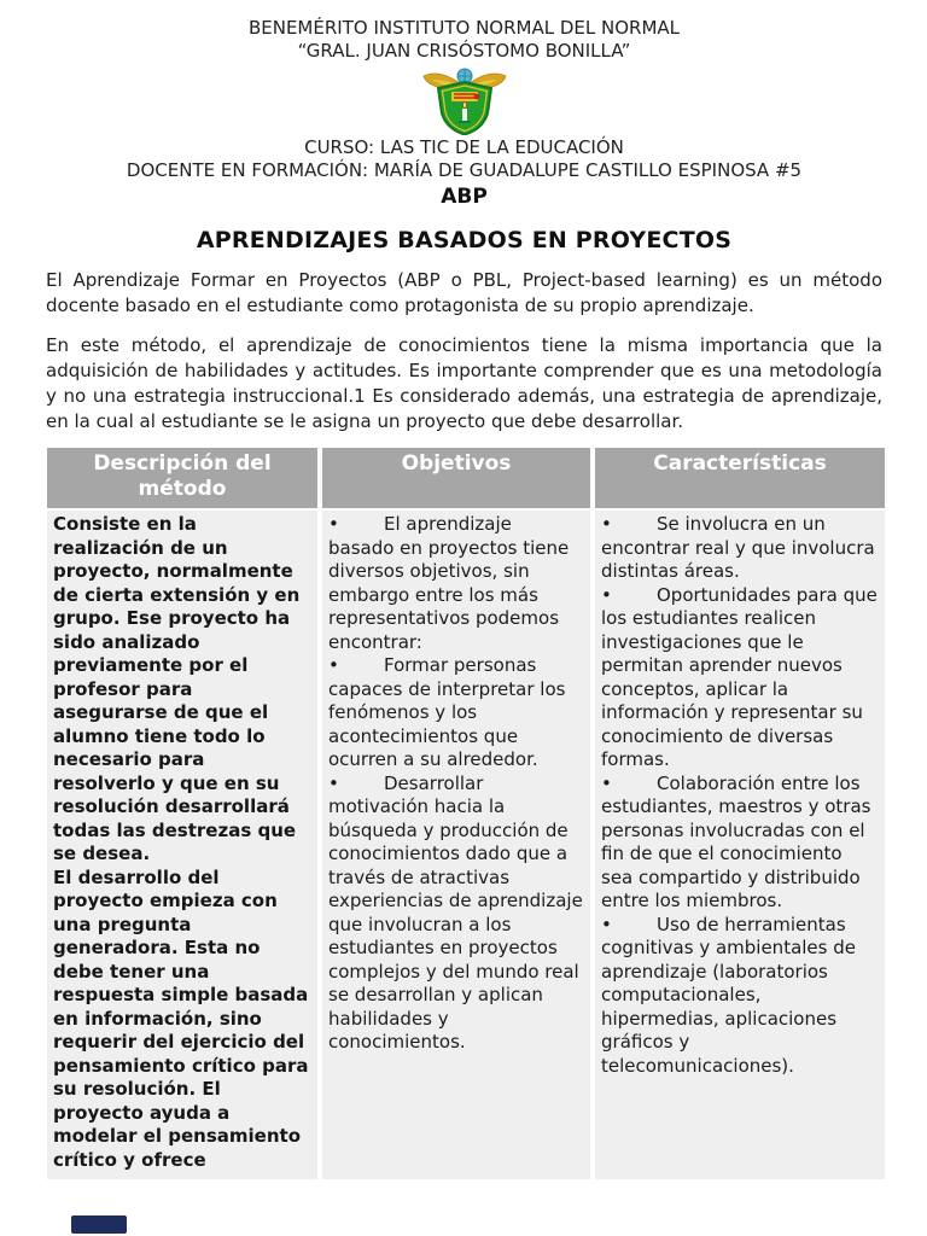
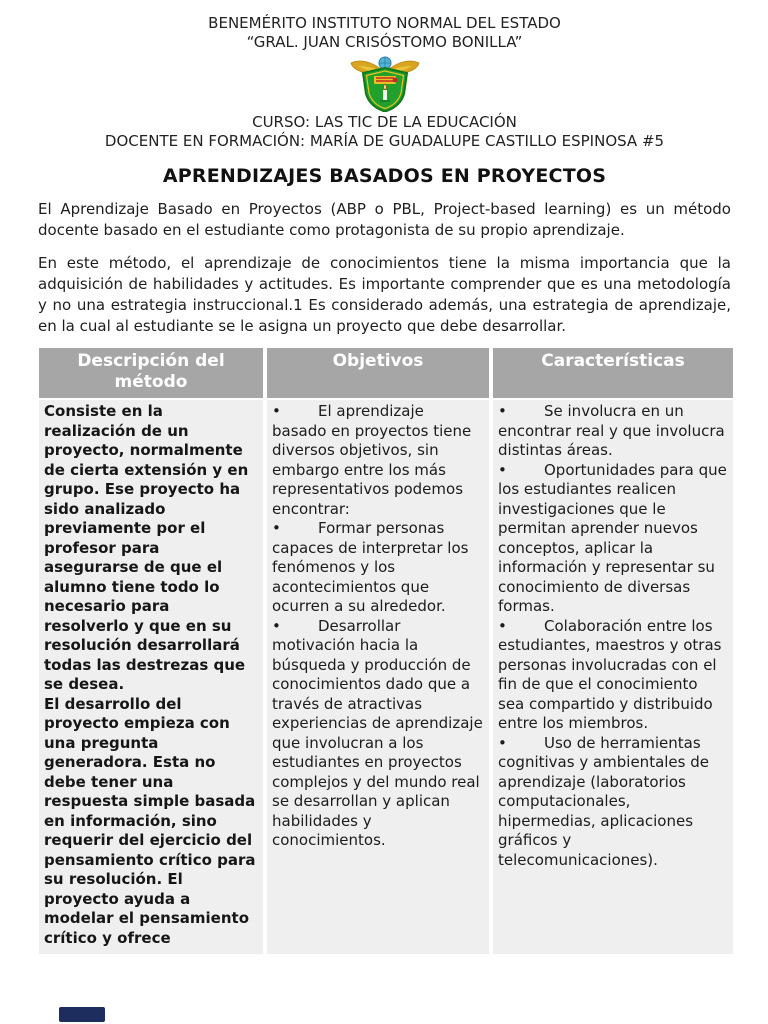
- BENEMÉRITO INSTITUTO NORMAL DEL NORMAL
+ BENEMÉRITO INSTITUTO NORMAL DEL ESTADO
  “GRAL. JUAN CRISÓSTOMO BONILLA”
  CURSO: LAS TIC DE LA EDUCACIÓN
  DOCENTE EN FORMACIÓN: MARÍA DE GUADALUPE CASTILLO ESPINOSA #5
- ABP
  APRENDIZAJES BASADOS EN PROYECTOS
- El Aprendizaje Formar en Proyectos (ABP o PBL, Project-based learning) es un método docente basado en el estudiante como protagonista de su propio aprendizaje.
+ El Aprendizaje Basado en Proyectos (ABP o PBL, Project-based learning) es un método docente basado en el estudiante como protagonista de su propio aprendizaje.
  En este método, el aprendizaje de conocimientos tiene la misma importancia que la adquisición de habilidades y actitudes. Es importante comprender que es una metodología y no una estrategia instruccional.1 Es considerado además, una estrategia de aprendizaje, en la cual al estudiante se le asigna un proyecto que debe desarrollar.
  Descripción del método	Objetivos	Características
  Consiste en la realización de un proyecto, normalmente de cierta extensión y en grupo. Ese proyecto ha sido analizado previamente por el profesor para asegurarse de que el alumno tiene todo lo necesario para resolverlo y que en su resolución desarrollará todas las destrezas que se desea.El desarrollo del proyecto empieza con una pregunta generadora. Esta no debe tener una respuesta simple basada en información, sino requerir del ejercicio del pensamiento crítico para su resolución. El proyecto ayuda a modelar el pensamiento crítico y ofrece	• El aprendizaje basado en proyectos tiene diversos objetivos, sin embargo entre los más representativos podemos encontrar:• Formar personas capaces de interpretar los fenómenos y los acontecimientos que ocurren a su alrededor.• Desarrollar motivación hacia la búsqueda y producción de conocimientos dado que a través de atractivas experiencias de aprendizaje que involucran a los estudiantes en proyectos complejos y del mundo real se desarrollan y aplican habilidades y conocimientos.	• Se involucra en un encontrar real y que involucra distintas áreas.• Oportunidades para que los estudiantes realicen investigaciones que le permitan aprender nuevos conceptos, aplicar la información y representar su conocimiento de diversas formas.• Colaboración entre los estudiantes, maestros y otras personas involucradas con el fin de que el conocimiento sea compartido y distribuido entre los miembros.• Uso de herramientas cognitivas y ambientales de aprendizaje (laboratorios computacionales, hipermedias, aplicaciones gráficos y telecomunicaciones).
